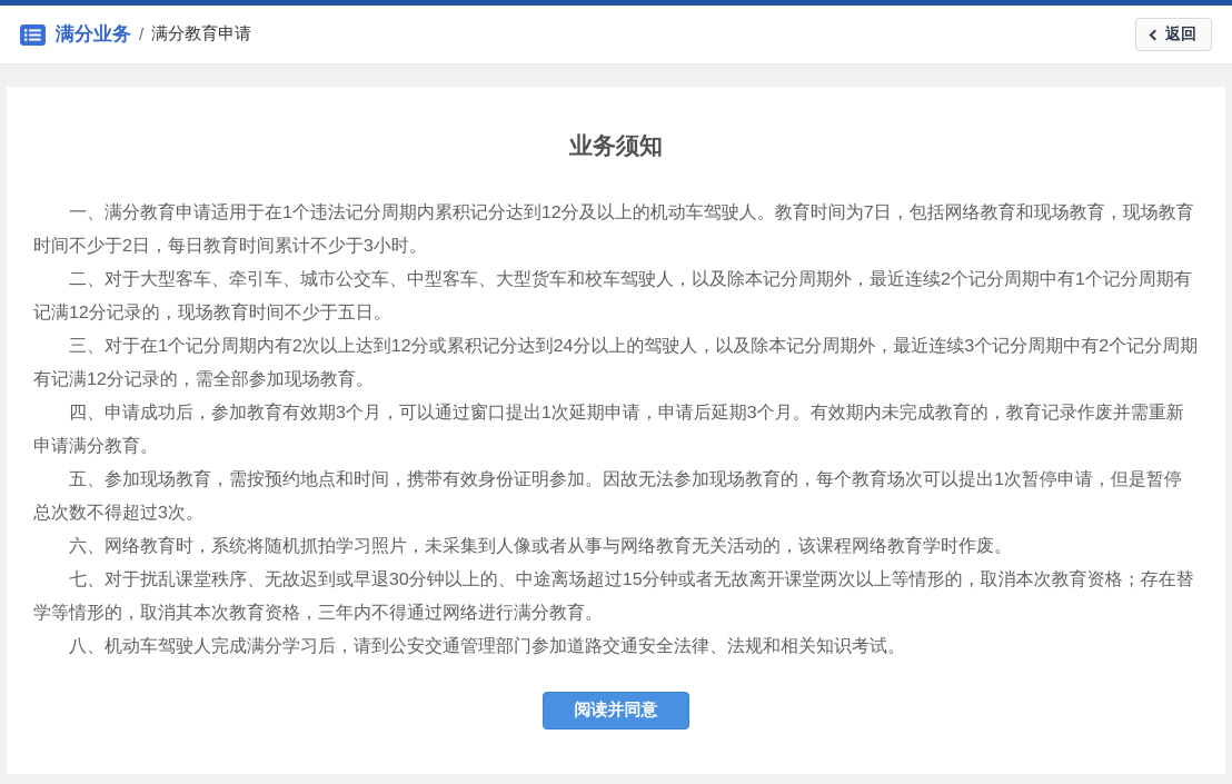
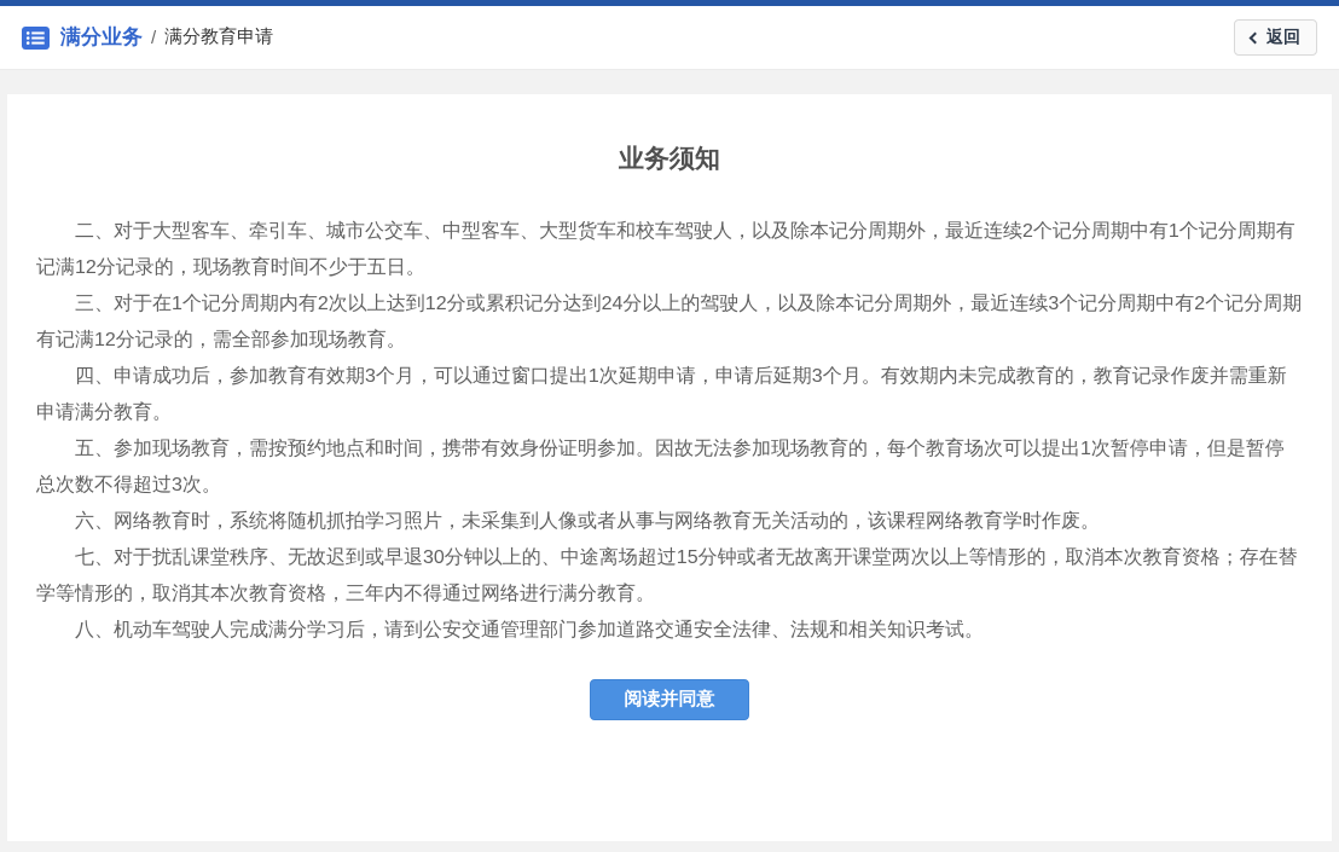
  满分业务
  /
  满分教育申请
  返回
  业务须知
- 一、满分教育申请适用于在1个违法记分周期内累积记分达到12分及以上的机动车驾驶人。教育时间为7日，包括网络教育和现场教育，现场教育时间不少于2日，每日教育时间累计不少于3小时。
  二、对于大型客车、牵引车、城市公交车、中型客车、大型货车和校车驾驶人，以及除本记分周期外，最近连续2个记分周期中有1个记分周期有记满12分记录的，现场教育时间不少于五日。
  三、对于在1个记分周期内有2次以上达到12分或累积记分达到24分以上的驾驶人，以及除本记分周期外，最近连续3个记分周期中有2个记分周期有记满12分记录的，需全部参加现场教育。
  四、申请成功后，参加教育有效期3个月，可以通过窗口提出1次延期申请，申请后延期3个月。有效期内未完成教育的，教育记录作废并需重新申请满分教育。
  五、参加现场教育，需按预约地点和时间，携带有效身份证明参加。因故无法参加现场教育的，每个教育场次可以提出1次暂停申请，但是暂停总次数不得超过3次。
  六、网络教育时，系统将随机抓拍学习照片，未采集到人像或者从事与网络教育无关活动的，该课程网络教育学时作废。
  七、对于扰乱课堂秩序、无故迟到或早退30分钟以上的、中途离场超过15分钟或者无故离开课堂两次以上等情形的，取消本次教育资格；存在替学等情形的，取消其本次教育资格，三年内不得通过网络进行满分教育。
  八、机动车驾驶人完成满分学习后，请到公安交通管理部门参加道路交通安全法律、法规和相关知识考试。
  阅读并同意
